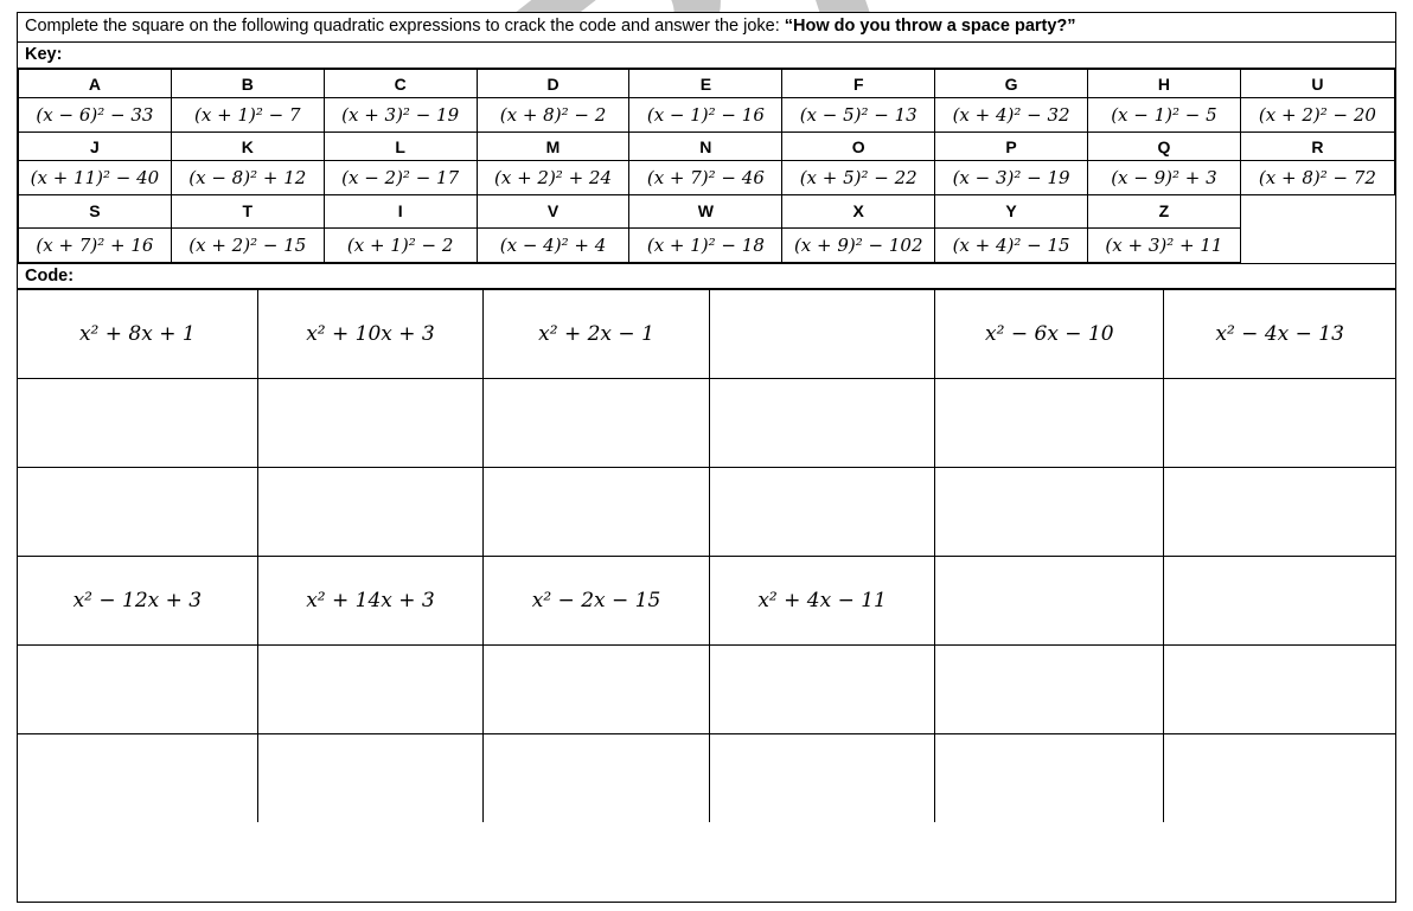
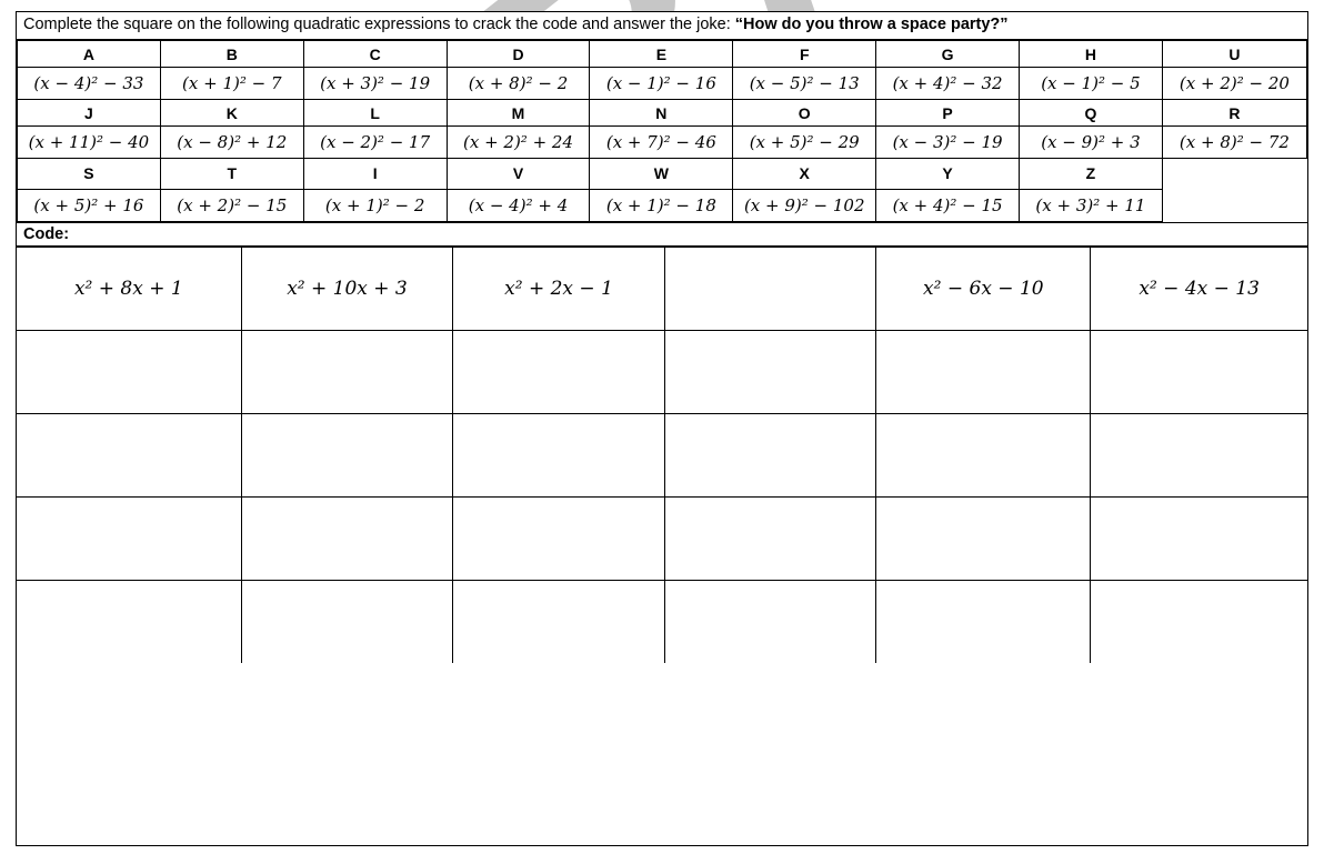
  Complete the square on the following quadratic expressions to crack the code and answer the joke: “How do you throw a space party?”
- Key:
  A	B	C	D	E	F	G	H	U
- (x − 6)² − 33	(x + 1)² − 7	(x + 3)² − 19	(x + 8)² − 2	(x − 1)² − 16	(x − 5)² − 13	(x + 4)² − 32	(x − 1)² − 5	(x + 2)² − 20
+ (x − 4)² − 33	(x + 1)² − 7	(x + 3)² − 19	(x + 8)² − 2	(x − 1)² − 16	(x − 5)² − 13	(x + 4)² − 32	(x − 1)² − 5	(x + 2)² − 20
  J	K	L	M	N	O	P	Q	R
- (x + 11)² − 40	(x − 8)² + 12	(x − 2)² − 17	(x + 2)² + 24	(x + 7)² − 46	(x + 5)² − 22	(x − 3)² − 19	(x − 9)² + 3	(x + 8)² − 72
+ (x + 11)² − 40	(x − 8)² + 12	(x − 2)² − 17	(x + 2)² + 24	(x + 7)² − 46	(x + 5)² − 29	(x − 3)² − 19	(x − 9)² + 3	(x + 8)² − 72
  S	T	I	V	W	X	Y	Z
- (x + 7)² + 16	(x + 2)² − 15	(x + 1)² − 2	(x − 4)² + 4	(x + 1)² − 18	(x + 9)² − 102	(x + 4)² − 15	(x + 3)² + 11
+ (x + 5)² + 16	(x + 2)² − 15	(x + 1)² − 2	(x − 4)² + 4	(x + 1)² − 18	(x + 9)² − 102	(x + 4)² − 15	(x + 3)² + 11
  Code:
  x² + 8x + 1	x² + 10x + 3	x² + 2x − 1		x² − 6x − 10	x² − 4x − 13
- x² − 12x + 3	x² + 14x + 3	x² − 2x − 15	x² + 4x − 11
